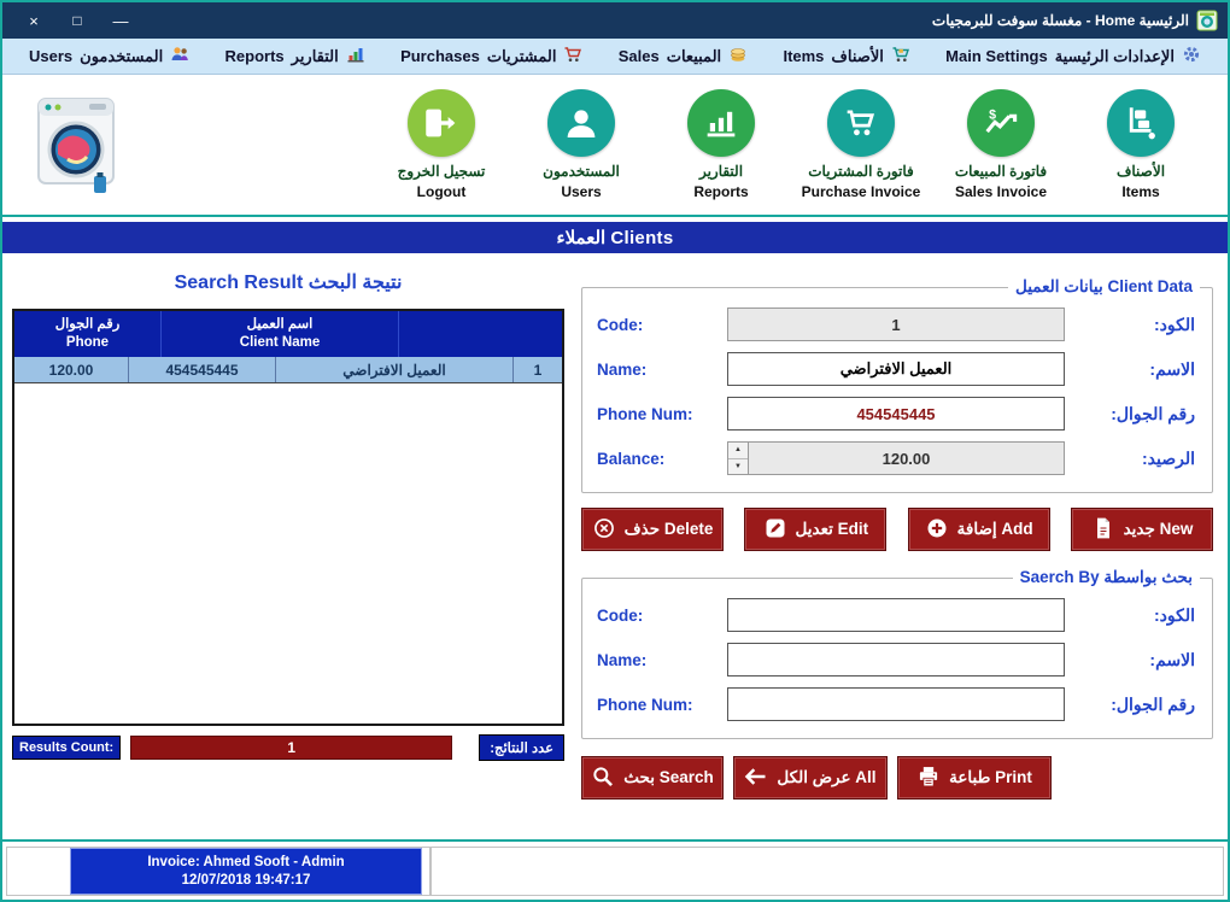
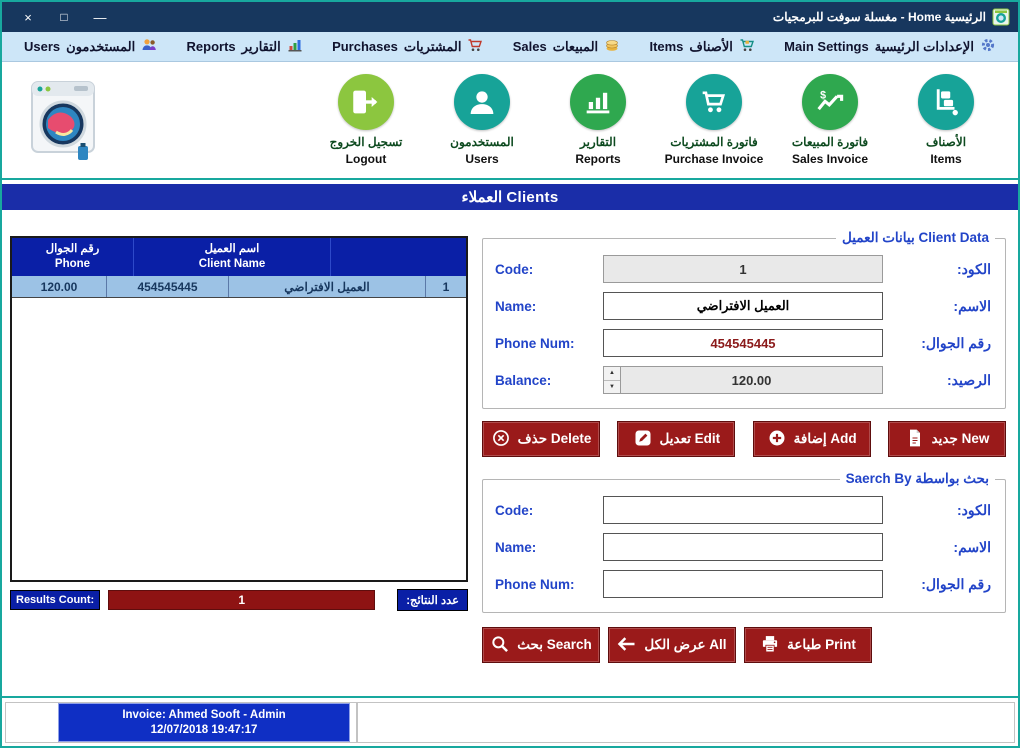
  ×
  □
  —
  الرئيسية Home - مغسلة سوفت للبرمجيات
  Users
  المستخدمون
  Reports
  التقارير
  Purchases
  المشتريات
  Sales
  المبيعات
  Items
  الأصناف
  Main Settings
  الإعدادات الرئيسية
  تسجيل الخروج
  Logout
  المستخدمون
  Users
  التقارير
  Reports
  فاتورة المشتريات
  Purchase Invoice
  $
  فاتورة المبيعات
  Sales Invoice
  الأصناف
  Items
  العملاء Clients
- Search Result نتيجة البحث
  رقم الجوال
  Phone
  اسم العميل
  Client Name
  120.00
  454545445
  العميل الافتراضي
  1
  Results Count:
  1
  عدد النتائج:
  بيانات العميل Client Data
  Code:
  1
  الكود:
  Name:
  العميل الافتراضي
  الاسم:
  Phone Num:
  454545445
  رقم الجوال:
  Balance:
  120.00
  الرصيد:
  حذف Delete
  تعديل Edit
  إضافة Add
  جديد New
  Saerch By بحث بواسطة
  Code:
  الكود:
  Name:
  الاسم:
  Phone Num:
  رقم الجوال:
  بحث Search
  عرض الكل All
  طباعة Print
  Invoice: Ahmed Sooft - Admin
  12/07/2018 19:47:17
